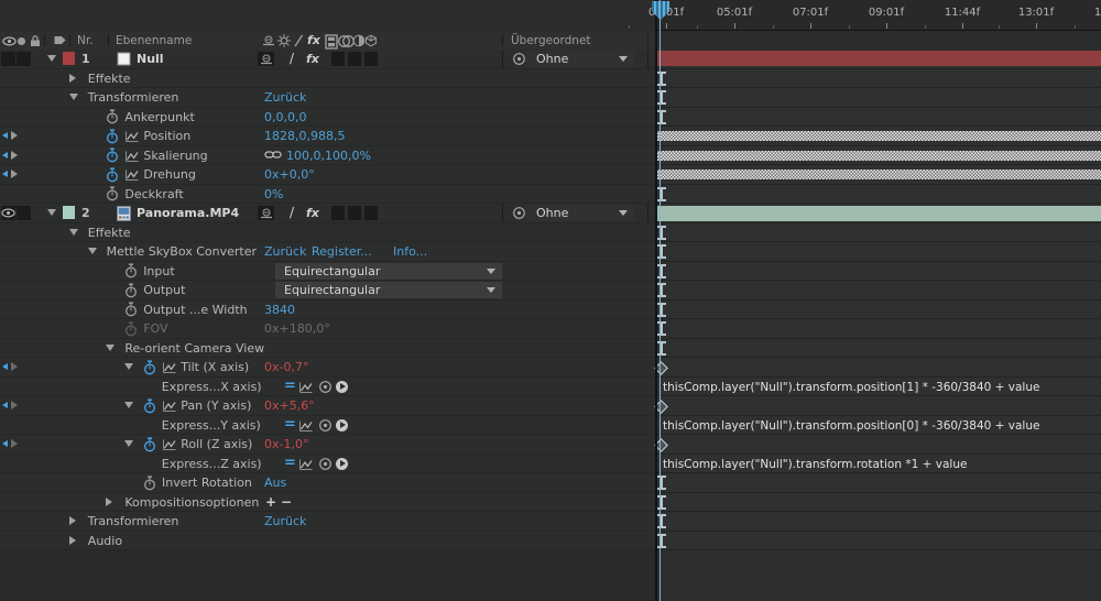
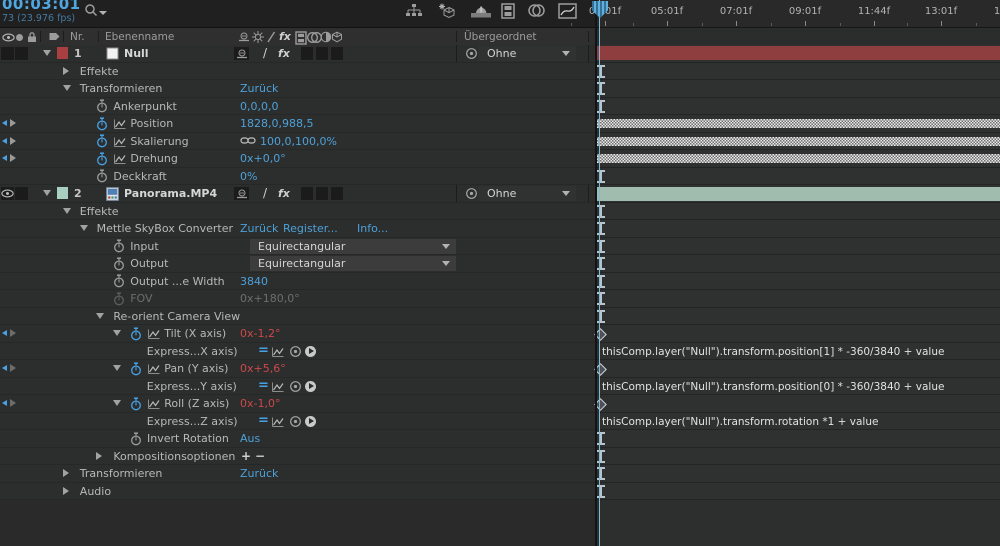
+ 00:03:01
+ 73 (23.976 fps)
  Nr.
  Ebenenname
  Übergeordnet
  fx
  05:01f
  07:01f
  09:01f
  11:44f
  13:01f
  1
  Null
  /
  fx
  Ohne
  Effekte
  Transformieren
  Zurück
  Ankerpunkt
  0,0,0,0
  Position
  1828,0,988,5
  Skalierung
  100,0,100,0%
  Drehung
  0x+0,0°
  Deckkraft
  0%
  2
  Panorama.MP4
  /
  fx
  Ohne
  Effekte
  Mettle SkyBox Converter
  Zurück
  Register...
  Info...
  Input
  Equirectangular
  Output
  Equirectangular
  Output ...e Width
  3840
  FOV
  0x+180,0°
  Re-orient Camera View
  Tilt (X axis)
- 0x-0,7°
+ 0x-1,2°
  Express...X axis)
  =
  thisComp.layer("Null").transform.position[1] * -360/3840 + value
  Pan (Y axis)
  0x+5,6°
  Express...Y axis)
  =
  thisComp.layer("Null").transform.position[0] * -360/3840 + value
  Roll (Z axis)
  0x-1,0°
  Express...Z axis)
  =
  thisComp.layer("Null").transform.rotation *1 + value
  Invert Rotation
  Aus
  Kompositionsoptionen
  +
  −
  Transformieren
  Zurück
  Audio
